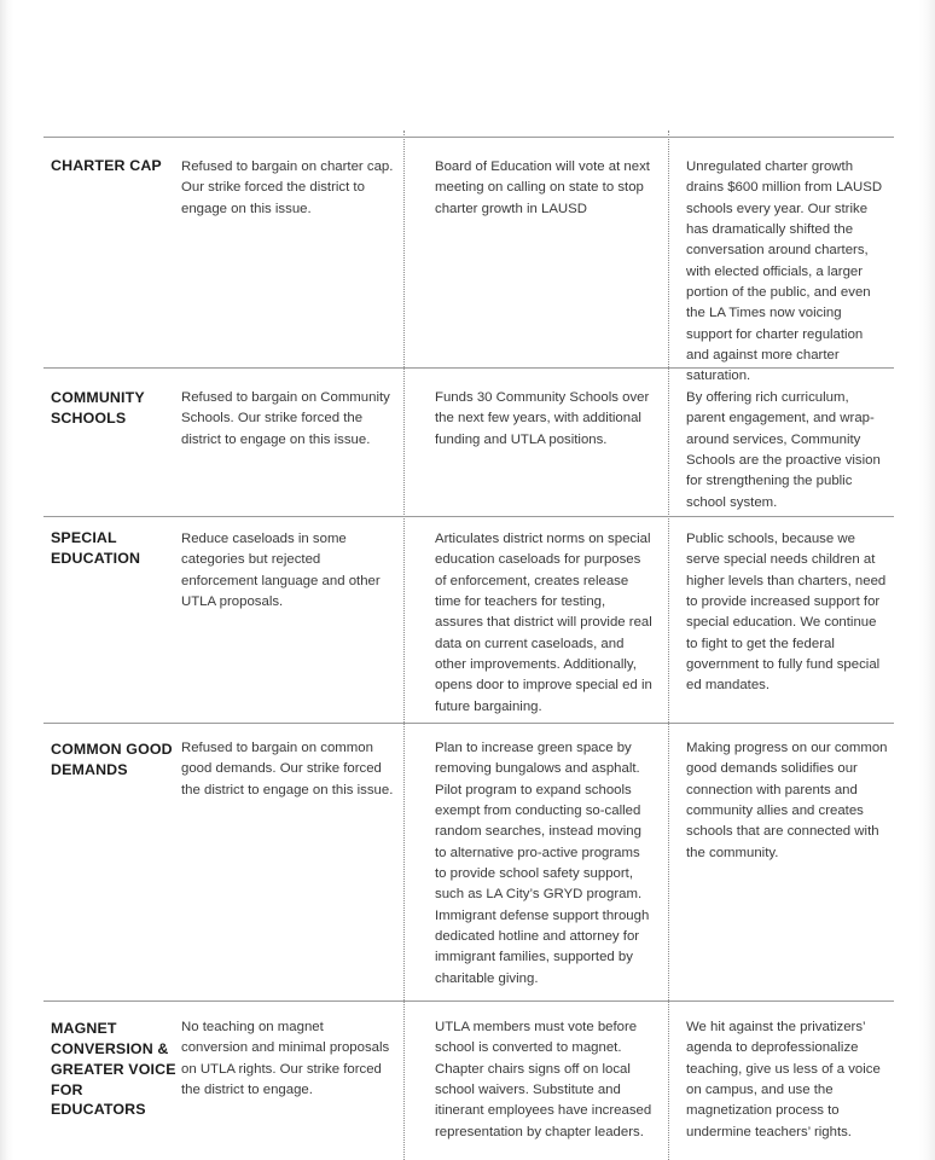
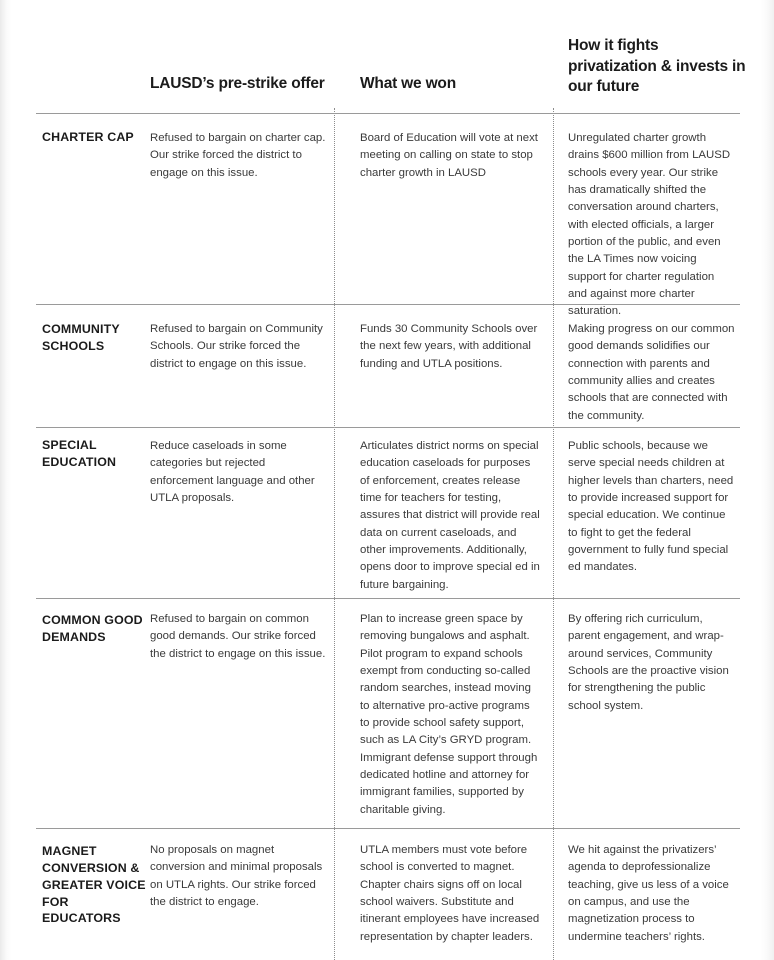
+ LAUSD’s pre-strike offer
+ What we won
+ How it fights privatization & invests in our future
  CHARTER CAP
  Refused to bargain on charter cap. Our strike forced the district to engage on this issue.
  Board of Education will vote at next meeting on calling on state to stop charter growth in LAUSD
  Unregulated charter growth drains $600 million from LAUSD schools every year. Our strike has dramatically shifted the conversation around charters, with elected officials, a larger portion of the public, and even the LA Times now voicing support for charter regulation and against more charter saturation.
  COMMUNITY SCHOOLS
  Refused to bargain on Community Schools. Our strike forced the district to engage on this issue.
  Funds 30 Community Schools over the next few years, with additional funding and UTLA positions.
- By offering rich curriculum, parent engagement, and wrap-around services, Community Schools are the proactive vision for strengthening the public school system.
+ Making progress on our common good demands solidifies our connection with parents and community allies and creates schools that are connected with the community.
  SPECIAL EDUCATION
  Reduce caseloads in some categories but rejected enforcement language and other UTLA proposals.
  Articulates district norms on special education caseloads for purposes of enforcement, creates release time for teachers for testing, assures that district will provide real data on current caseloads, and other improvements. Additionally, opens door to improve special ed in future bargaining.
  Public schools, because we serve special needs children at higher levels than charters, need to provide increased support for special education. We continue to fight to get the federal government to fully fund special ed mandates.
  COMMON GOOD DEMANDS
  Refused to bargain on common good demands. Our strike forced the district to engage on this issue.
  Plan to increase green space by removing bungalows and asphalt. Pilot program to expand schools exempt from conducting so-called random searches, instead moving to alternative pro-active programs to provide school safety support, such as LA City’s GRYD program. Immigrant defense support through dedicated hotline and attorney for immigrant families, supported by charitable giving.
- Making progress on our common good demands solidifies our connection with parents and community allies and creates schools that are connected with the community.
+ By offering rich curriculum, parent engagement, and wrap-around services, Community Schools are the proactive vision for strengthening the public school system.
  MAGNET CONVERSION & GREATER VOICE FOR EDUCATORS
- No teaching on magnet conversion and minimal proposals on UTLA rights. Our strike forced the district to engage.
+ No proposals on magnet conversion and minimal proposals on UTLA rights. Our strike forced the district to engage.
  UTLA members must vote before school is converted to magnet. Chapter chairs signs off on local school waivers. Substitute and itinerant employees have increased representation by chapter leaders.
  We hit against the privatizers’ agenda to deprofessionalize teaching, give us less of a voice on campus, and use the magnetization process to undermine teachers’ rights.
